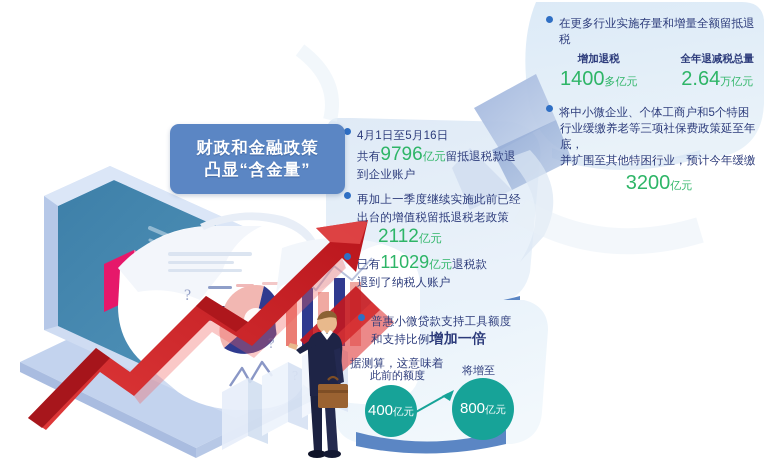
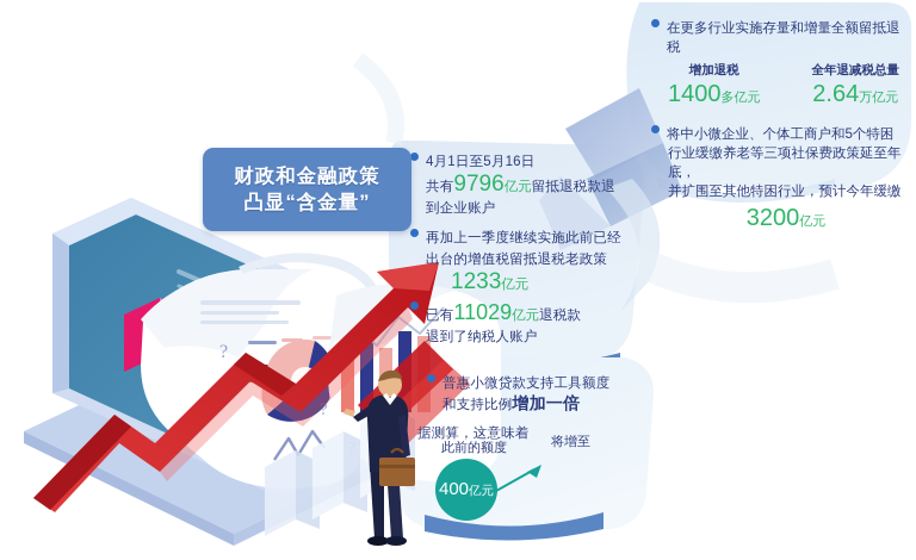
  ?
  ?
  财政和金融政策
  凸显“含金量”
  4月1日至5月16日
  共有9796亿元留抵退税款退
  到企业账户
  再加上一季度继续实施此前已经
  出台的增值税留抵退税老政策
- 2112亿元
+ 1233亿元
  已有11029亿元退税款
  退到了纳税人账户
  普惠小微贷款支持工具额度
  和支持比例增加一倍
  据测算，这意味着
  此前的额度
  将增至
  400亿元
- 800亿元
  在更多行业实施存量和增量全额留抵退税
  增加退税
  1400多亿元
  全年退减税总量
  2.64万亿元
  将中小微企业、个体工商户和5个特困
  行业缓缴养老等三项社保费政策延至年底，
  并扩围至其他特困行业，预计今年缓缴
  3200亿元
